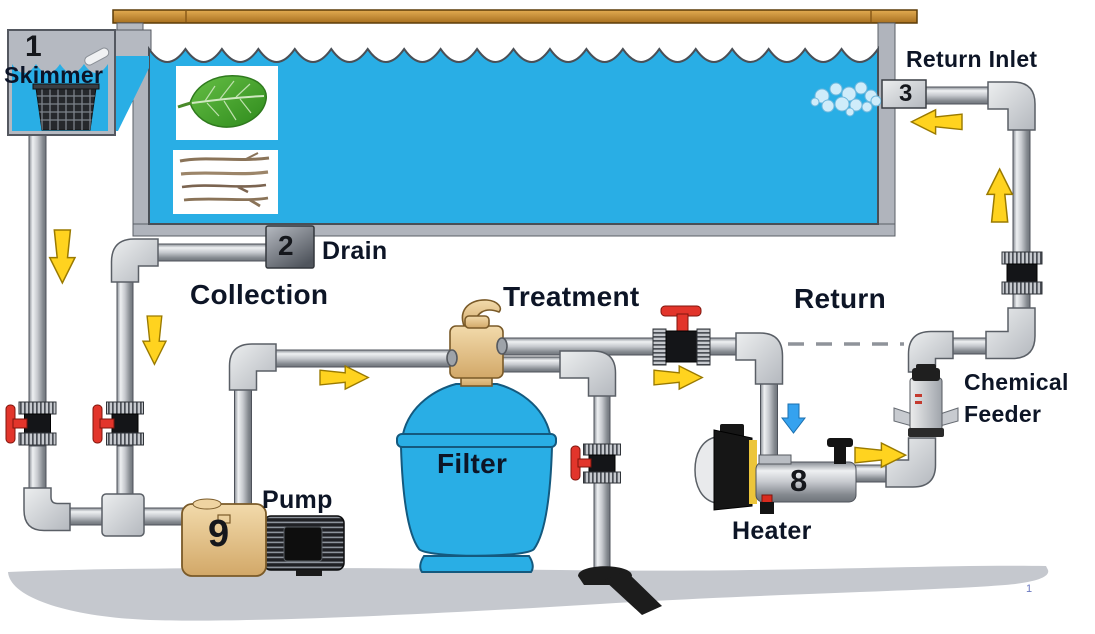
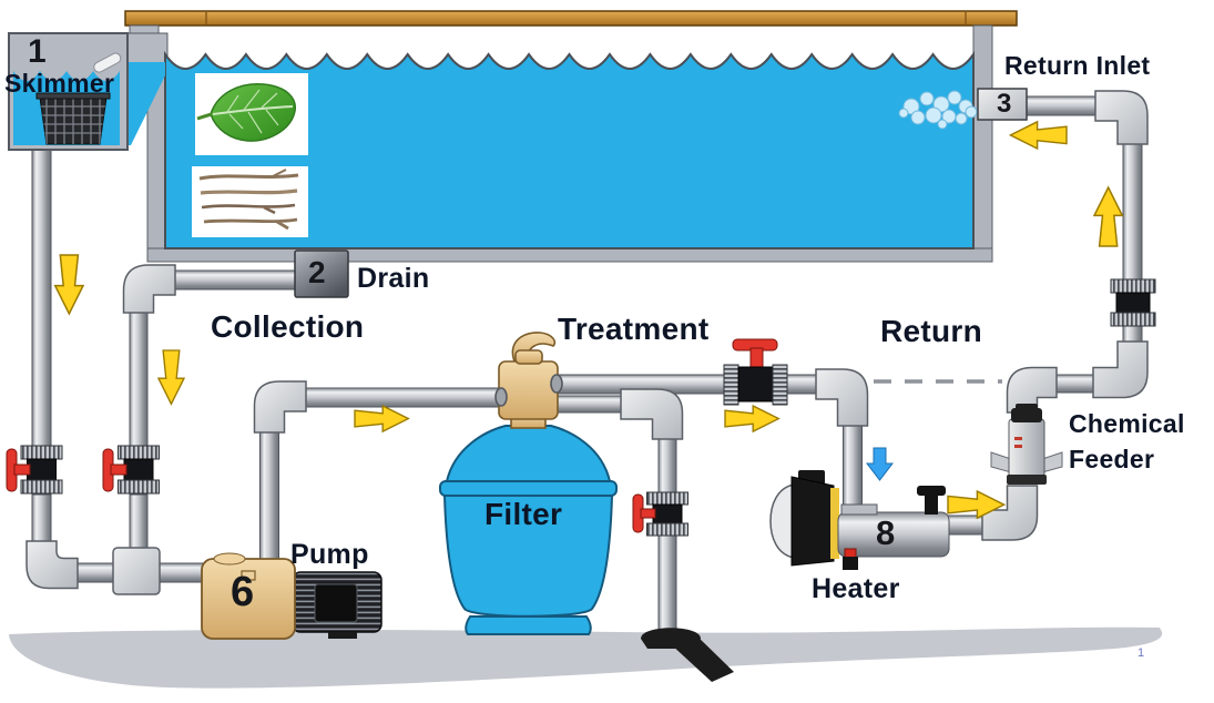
  1
  Skimmer
  2
  Drain
  Collection
  Treatment
  Return
  Return Inlet
  3
  Pump
- 9
+ 6
  Filter
  8
  Heater
  Chemical
  Feeder
  1
